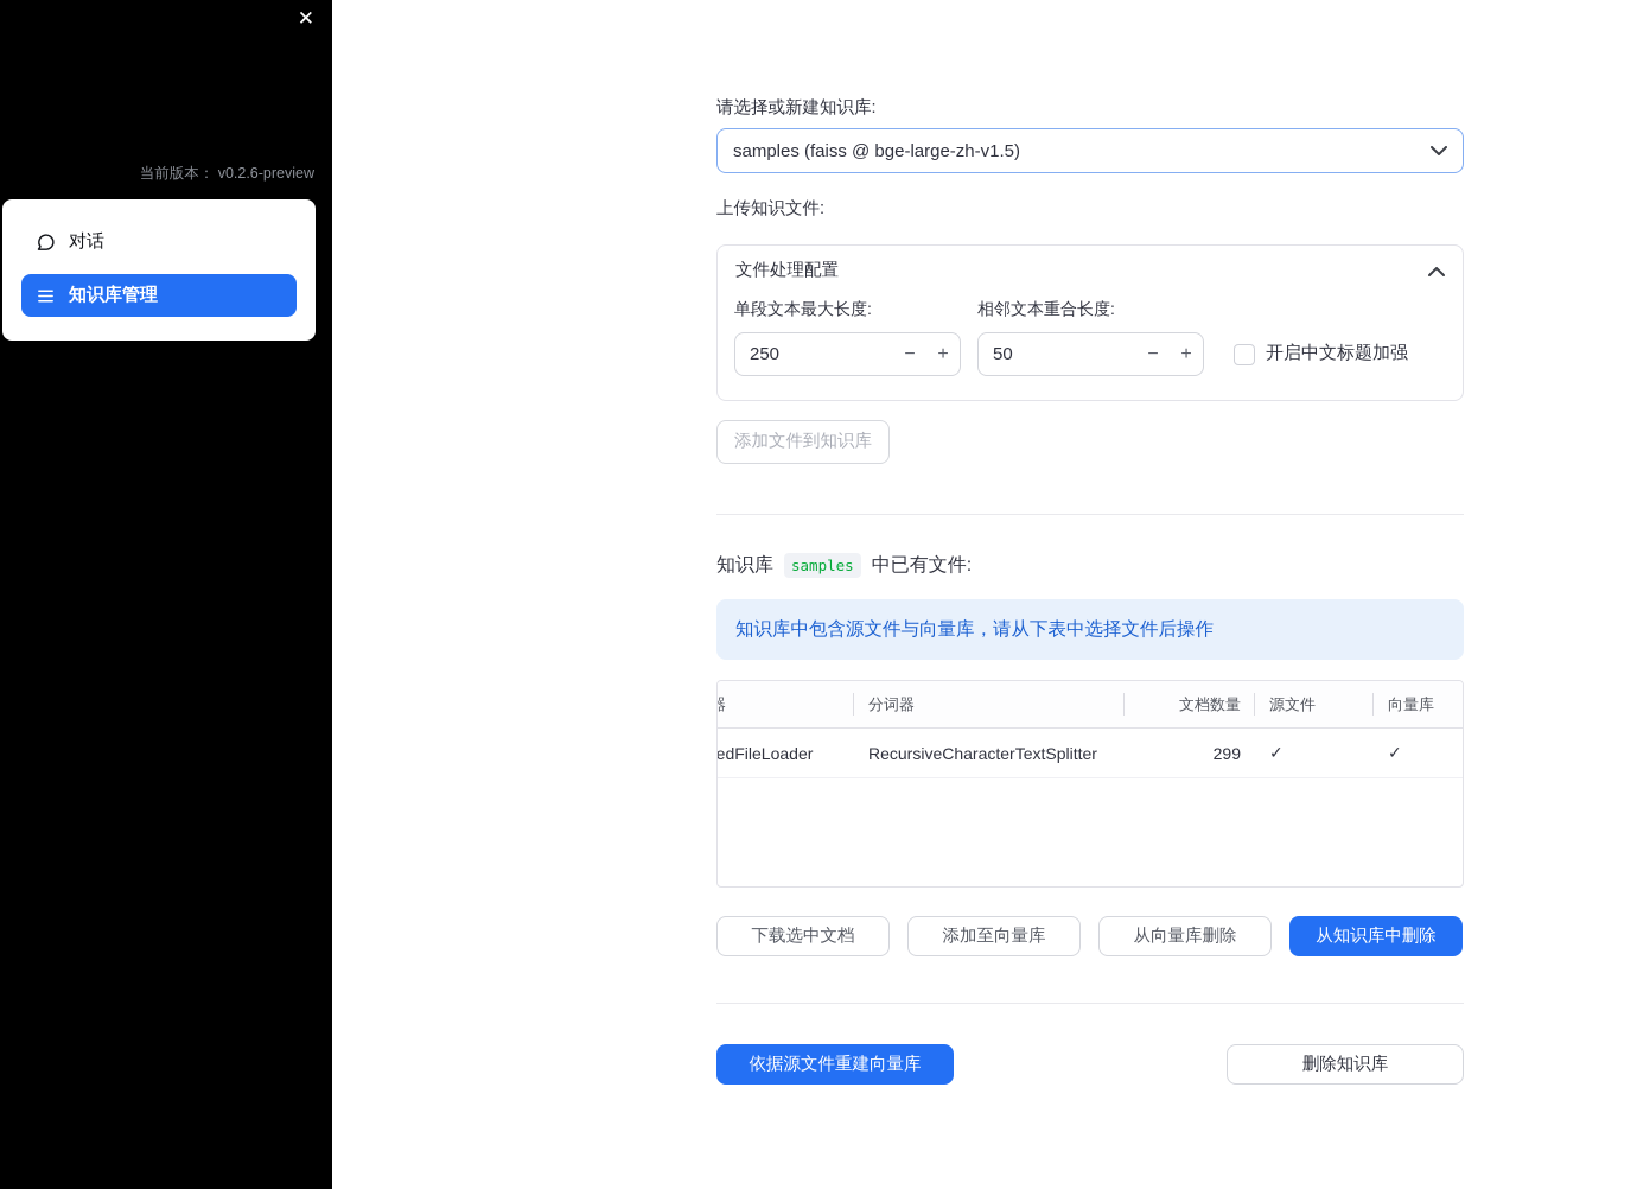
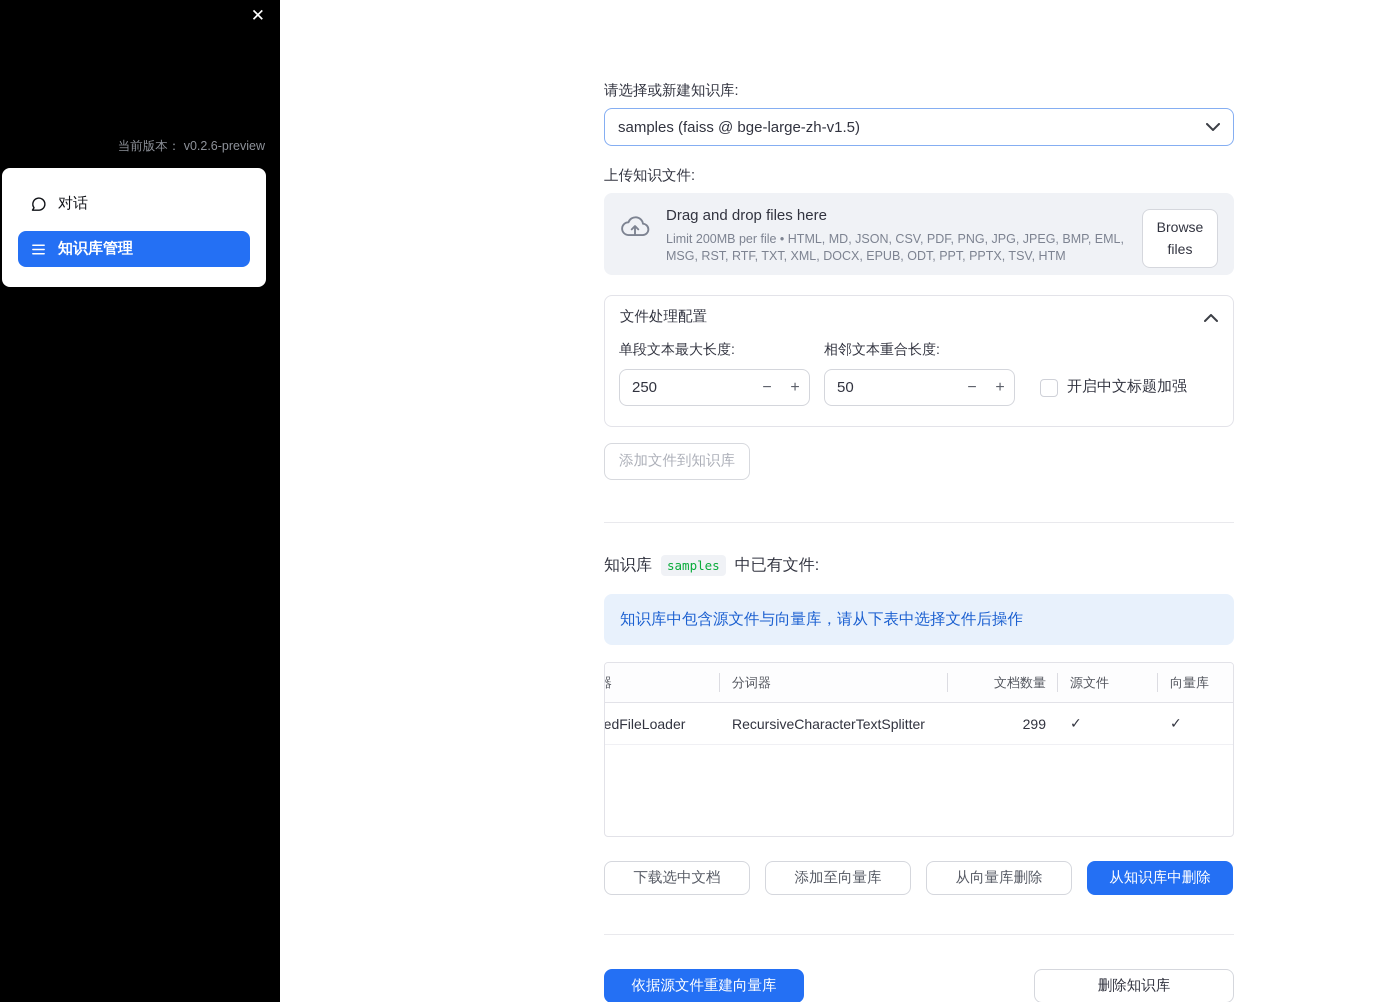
  ✕
  当前版本： v0.2.6-preview
  对话
  知识库管理
  请选择或新建知识库:
  samples (faiss @ bge-large-zh-v1.5)
  上传知识文件:
+ Drag and drop files here
+ Limit 200MB per file • HTML, MD, JSON, CSV, PDF, PNG, JPG, JPEG, BMP, EML, MSG, RST, RTF, TXT, XML, DOCX, EPUB, ODT, PPT, PPTX, TSV, HTM
+ Browse files
  文件处理配置
  单段文本最大长度:
  250
  −
  +
  相邻文本重合长度:
  50
  −
  +
  开启中文标题加强
  添加文件到知识库
  知识库
  samples
  中已有文件:
  知识库中包含源文件与向量库，请从下表中选择文件后操作
  器
  分词器
  文档数量
  源文件
  向量库
  edFileLoader
  RecursiveCharacterTextSplitter
  299
  ✓
  ✓
  下载选中文档
  添加至向量库
  从向量库删除
  从知识库中删除
  依据源文件重建向量库
  删除知识库
